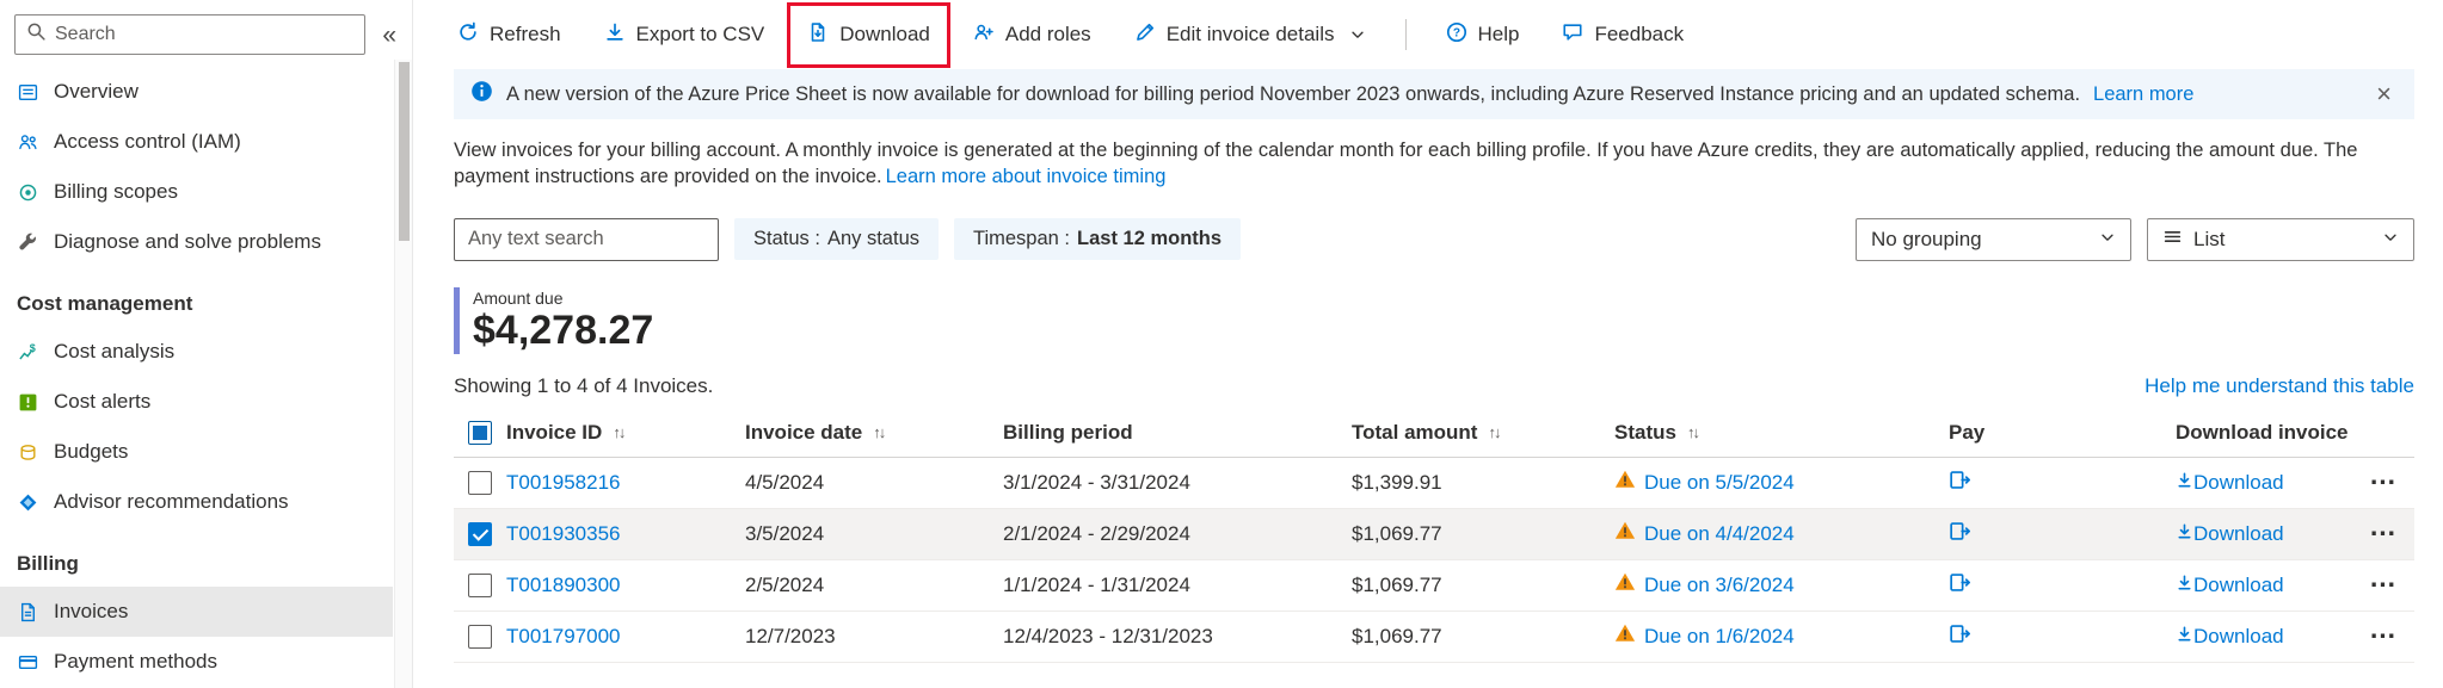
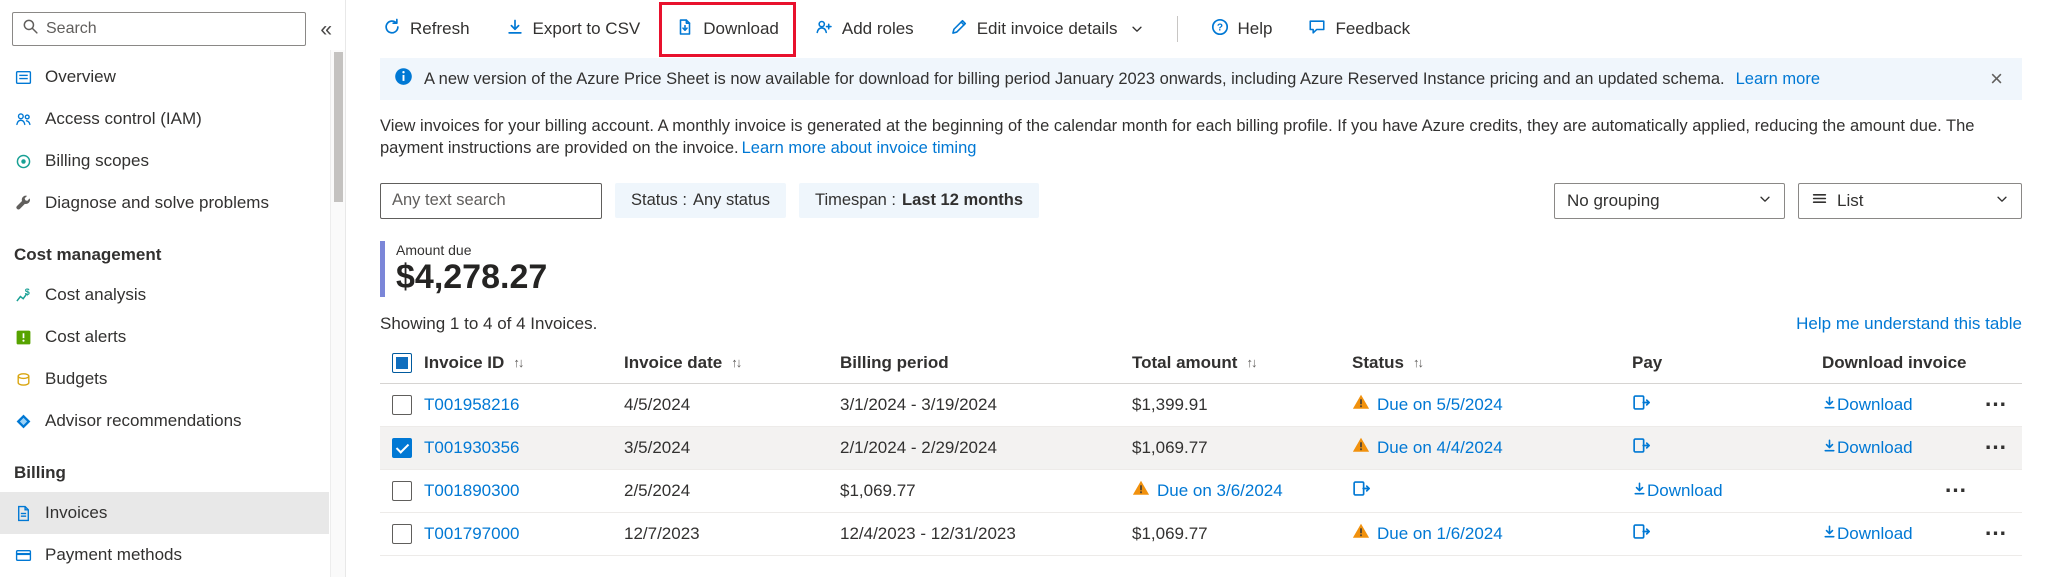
  Search
  «
  Overview
  Access control (IAM)
  Billing scopes
  Diagnose and solve problems
  Cost management
  $
  Cost analysis
  Cost alerts
  Budgets
  Advisor recommendations
  Billing
  Invoices
  Payment methods
  Refresh
  Export to CSV
  Download
  Add roles
  Edit invoice details
  ?
  Help
  Feedback
- A new version of the Azure Price Sheet is now available for download for billing period November 2023 onwards, including Azure Reserved Instance pricing and an updated schema.
+ A new version of the Azure Price Sheet is now available for download for billing period January 2023 onwards, including Azure Reserved Instance pricing and an updated schema.
  Learn more
  ×
  View invoices for your billing account. A monthly invoice is generated at the beginning of the calendar month for each billing profile. If you have Azure credits, they are automatically applied, reducing the amount due. The payment instructions are provided on the invoice. Learn more about invoice timing
  Any text search
  Status :
  Any status
  Timespan :
  Last 12 months
  No grouping
  List
  Amount due
  $4,278.27
  Showing 1 to 4 of 4 Invoices.
  Help me understand this table
  Invoice ID
  ↑↓
  Invoice date
  ↑↓
  Billing period
  Total amount
  ↑↓
  Status
  ↑↓
  Pay
  Download invoice
  T001958216
  4/5/2024
- 3/1/2024 - 3/31/2024
+ 3/1/2024 - 3/19/2024
  $1,399.91
  Due on 5/5/2024
  Download
  …
  T001930356
  3/5/2024
  2/1/2024 - 2/29/2024
  $1,069.77
  Due on 4/4/2024
  Download
  …
  T001890300
  2/5/2024
- 1/1/2024 - 1/31/2024
  $1,069.77
  Due on 3/6/2024
  Download
  …
  T001797000
  12/7/2023
  12/4/2023 - 12/31/2023
  $1,069.77
  Due on 1/6/2024
  Download
  …
